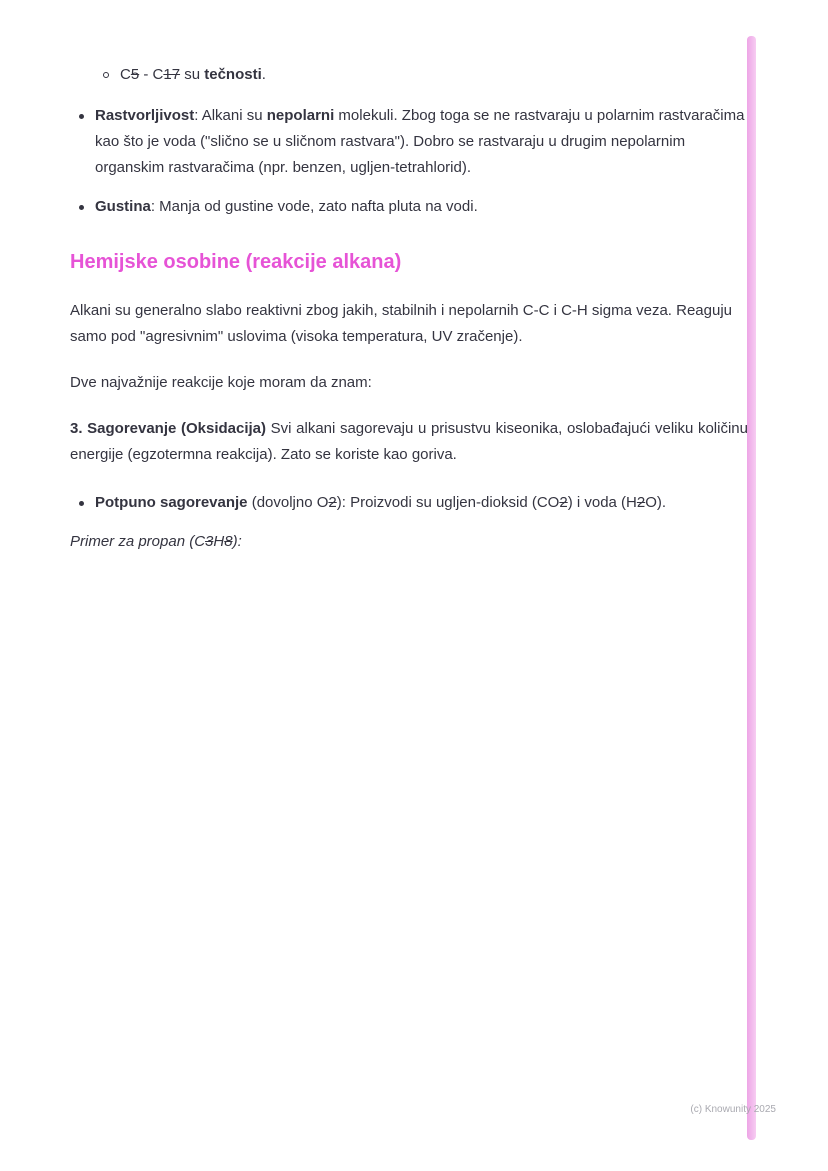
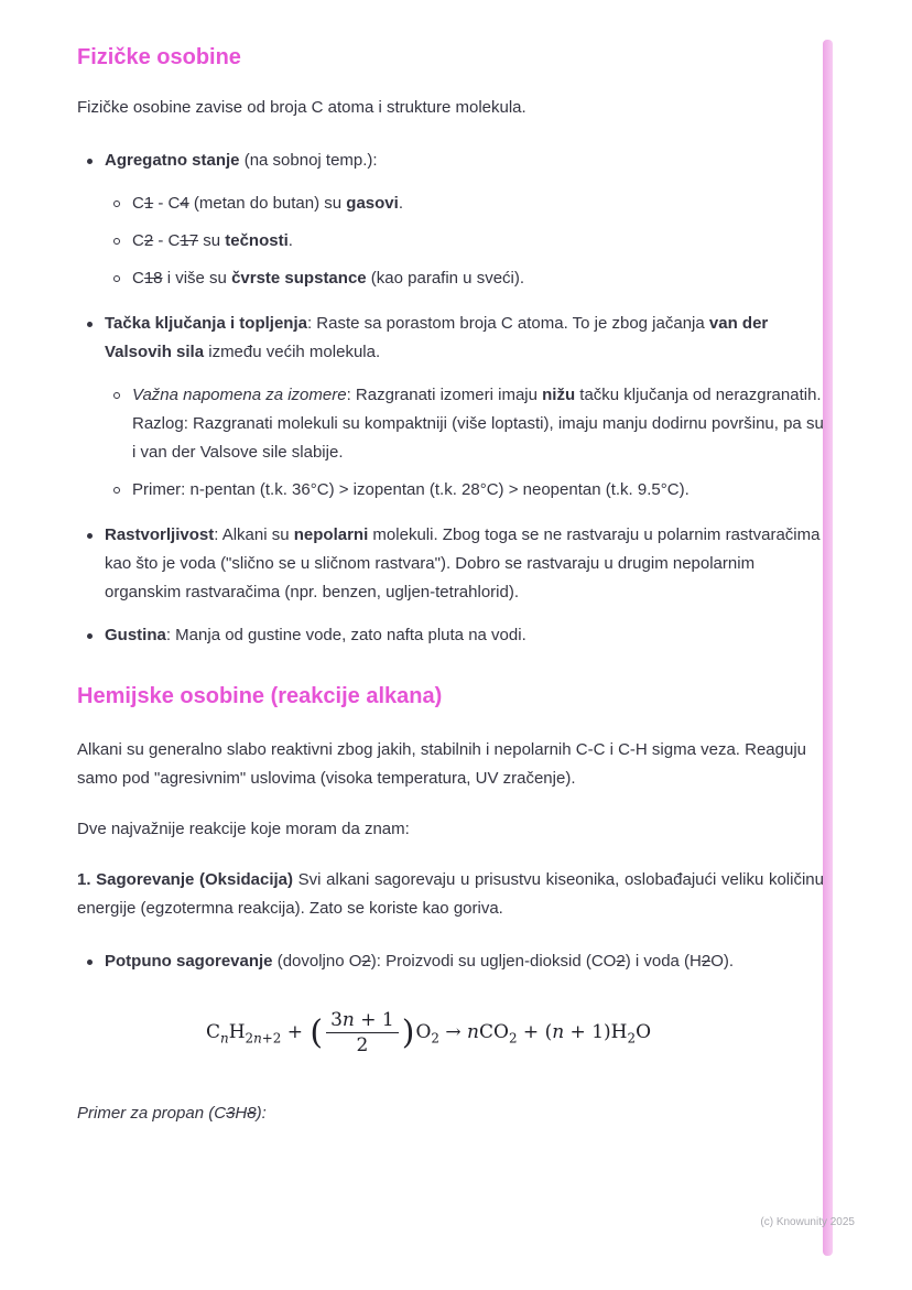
+ Fizičke osobine
+ Fizičke osobine zavise od broja C atoma i strukture molekula.
+ Agregatno stanje (na sobnoj temp.):
+ C1 - C4 (metan do butan) su gasovi.
- C5 - C17 su tečnosti.
+ C2 - C17 su tečnosti.
+ C18 i više su čvrste supstance (kao parafin u sveći).
+ Tačka ključanja i topljenja: Raste sa porastom broja C atoma. To je zbog jačanja van der Valsovih sila između većih molekula.
+ Važna napomena za izomere: Razgranati izomeri imaju nižu tačku ključanja od nerazgranatih. Razlog: Razgranati molekuli su kompaktniji (više loptasti), imaju manju dodirnu površinu, pa su i van der Valsove sile slabije.
+ Primer: n-pentan (t.k. 36°C) > izopentan (t.k. 28°C) > neopentan (t.k. 9.5°C).
  Rastvorljivost: Alkani su nepolarni molekuli. Zbog toga se ne rastvaraju u polarnim rastvaračima kao što je voda ("slično se u sličnom rastvara"). Dobro se rastvaraju u drugim nepolarnim organskim rastvaračima (npr. benzen, ugljen-tetrahlorid).
  Gustina: Manja od gustine vode, zato nafta pluta na vodi.
  Hemijske osobine (reakcije alkana)
  Alkani su generalno slabo reaktivni zbog jakih, stabilnih i nepolarnih C-C i C-H sigma veza. Reaguju samo pod "agresivnim" uslovima (visoka temperatura, UV zračenje).
  Dve najvažnije reakcije koje moram da znam:
- 3. Sagorevanje (Oksidacija) Svi alkani sagorevaju u prisustvu kiseonika, oslobađajući veliku količinu energije (egzotermna reakcija). Zato se koriste kao goriva.
+ 1. Sagorevanje (Oksidacija) Svi alkani sagorevaju u prisustvu kiseonika, oslobađajući veliku količinu energije (egzotermna reakcija). Zato se koriste kao goriva.
  Potpuno sagorevanje (dovoljno O2): Proizvodi su ugljen-dioksid (CO2) i voda (H2O).
+ CnH2n+2 +
+ (
+ 3n + 1
+ 2
+ )
+ O2 → nCO2 + (n + 1)H2O
  Primer za propan (C3H8):
  (c) Knowunity 2025
